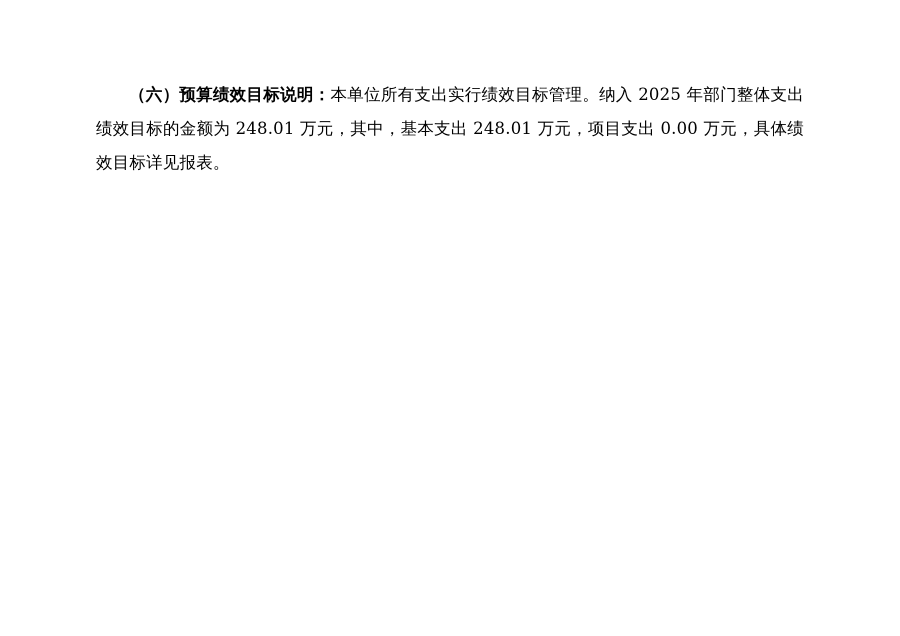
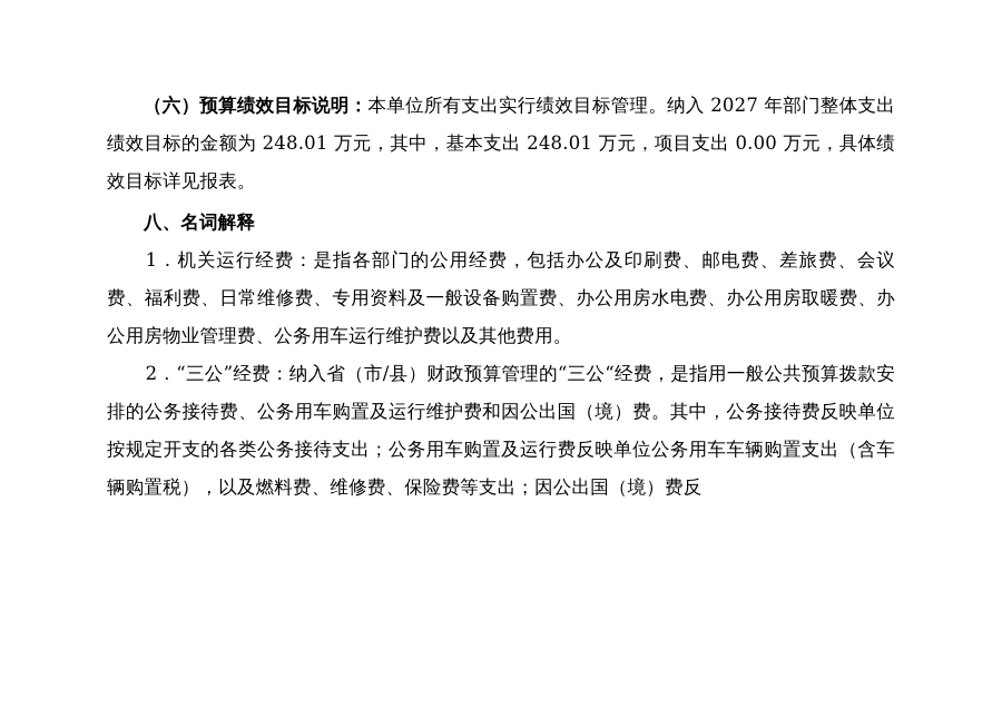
- （六）预算绩效目标说明：本单位所有支出实行绩效目标管理。纳入 2025 年部门整体支出绩效目标的金额为 248.01 万元，其中，基本支出 248.01 万元，项目支出 0.00 万元，具体绩效目标详见报表。
+ （六）预算绩效目标说明：本单位所有支出实行绩效目标管理。纳入 2027 年部门整体支出绩效目标的金额为 248.01 万元，其中，基本支出 248.01 万元，项目支出 0.00 万元，具体绩效目标详见报表。
+ 八、名词解释
+ 1．机关运行经费：是指各部门的公用经费，包括办公及印刷费、邮电费、差旅费、会议费、福利费、日常维修费、专用资料及一般设备购置费、办公用房水电费、办公用房取暖费、办公用房物业管理费、公务用车运行维护费以及其他费用。
+ 2．“三公”经费：纳入省（市/县）财政预算管理的“三公“经费，是指用一般公共预算拨款安排的公务接待费、公务用车购置及运行维护费和因公出国（境）费。其中，公务接待费反映单位按规定开支的各类公务接待支出；公务用车购置及运行费反映单位公务用车车辆购置支出（含车辆购置税），以及燃料费、维修费、保险费等支出；因公出国（境）费反
